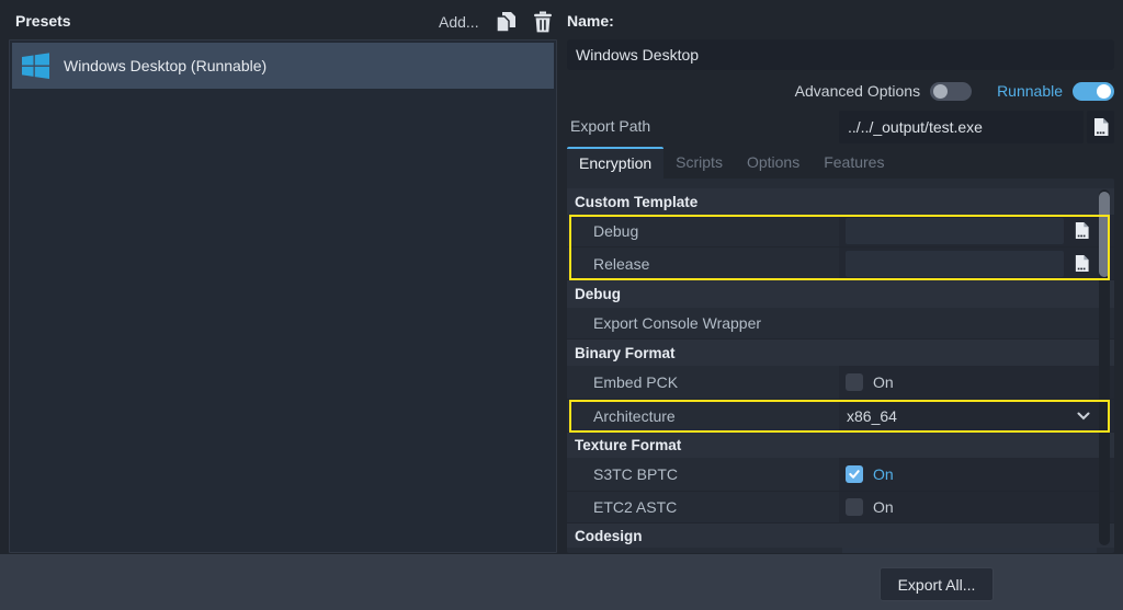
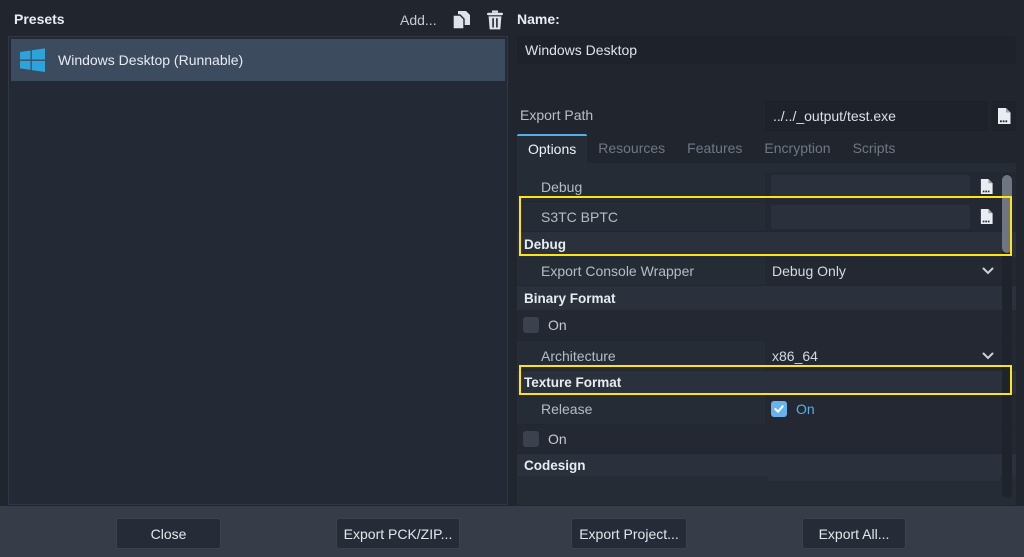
  Presets
  Add...
  Name:
  Windows Desktop (Runnable)
  Windows Desktop
- Advanced Options
- Runnable
  Export Path
  ../../_output/test.exe
- Encryption
+ Options
+ Resources
- Scripts
+ Features
- Options
+ Encryption
- Features
+ Scripts
- Custom Template
  Debug
- Release
+ S3TC BPTC
  Debug
  Export Console Wrapper
+ Debug Only
  Binary Format
- Embed PCK
  On
  Architecture
  x86_64
  Texture Format
- S3TC BPTC
+ Release
  On
- ETC2 ASTC
  On
  Codesign
+ Close
+ Export PCK/ZIP...
+ Export Project...
  Export All...
